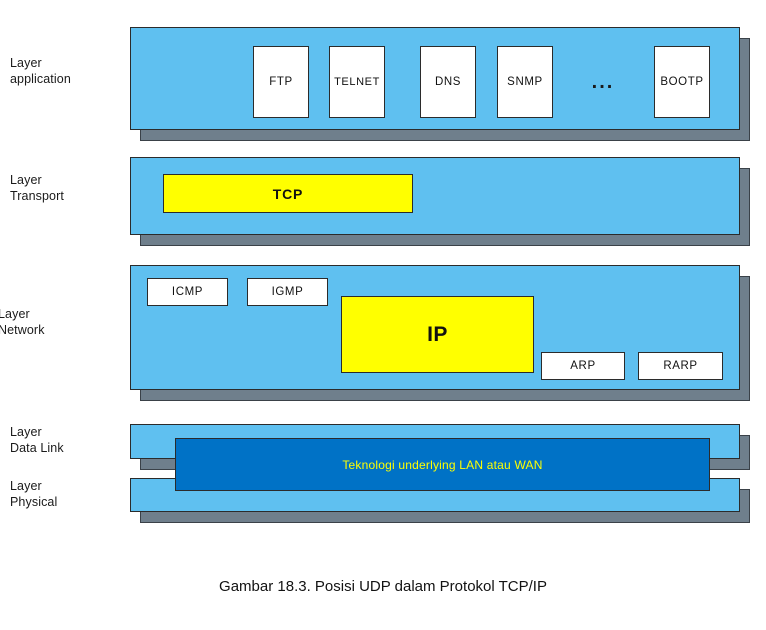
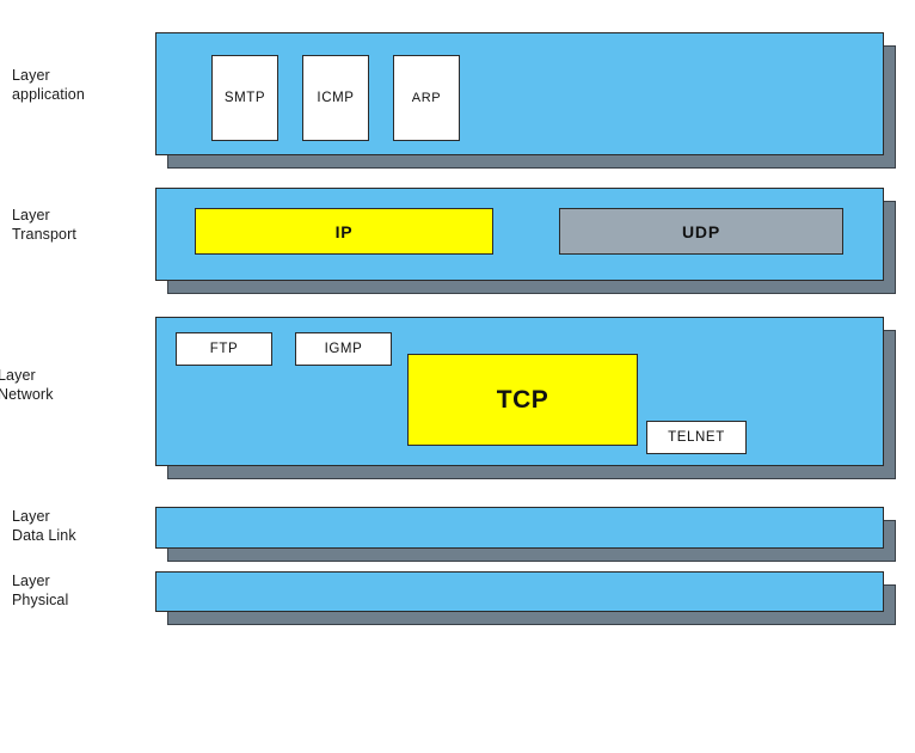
  Layer
  application
  Layer
  Transport
  Layer
  Network
  Layer
  Data Link
  Layer
  Physical
+ SMTP
- FTP
+ ICMP
- TELNET
+ ARP
- DNS
- SNMP
- ...
- BOOTP
- TCP
+ IP
+ UDP
- ICMP
+ FTP
  IGMP
- IP
+ TCP
- ARP
+ TELNET
- RARP
- Teknologi underlying LAN atau WAN
- Gambar 18.3. Posisi UDP dalam Protokol TCP/IP
